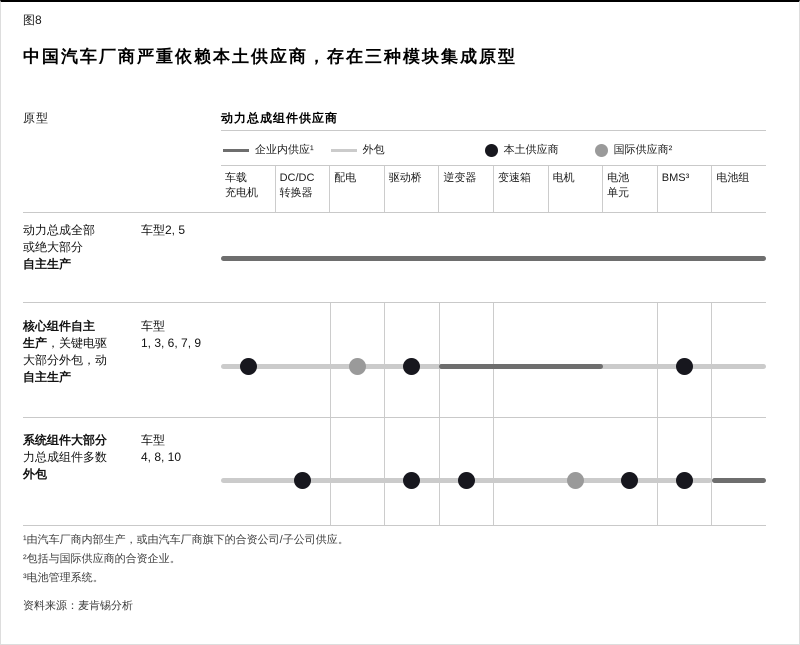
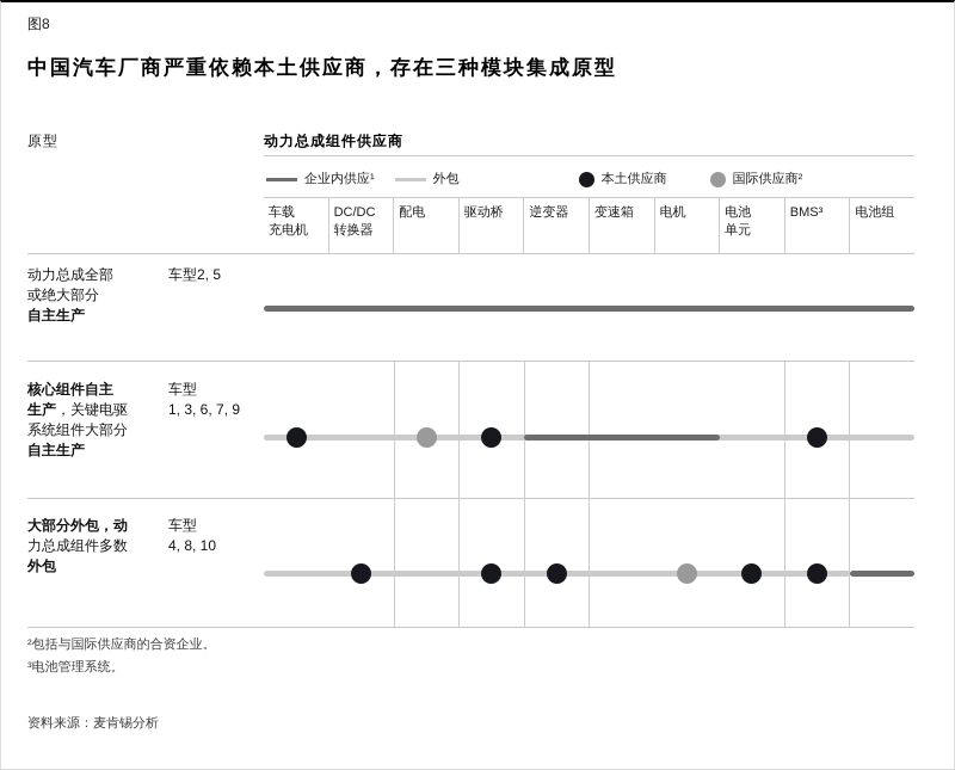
  图8
  中国汽车厂商严重依赖本土供应商，存在三种模块集成原型
  原型
  动力总成组件供应商
  企业内供应¹
  外包
  本土供应商
  国际供应商²
  车载
  充电机
  DC/DC
  转换器
  配电
  驱动桥
  逆变器
  变速箱
  电机
  电池
  单元
  BMS³
  电池组
  动力总成全部
  或绝大部分
  自主生产
  车型2, 5
  核心组件自主
  生产，关键电驱
- 大部分外包，动
+ 系统组件大部分
  自主生产
  车型
  1, 3, 6, 7, 9
- 系统组件大部分
+ 大部分外包，动
  力总成组件多数
  外包
  车型
  4, 8, 10
- ¹由汽车厂商内部生产，或由汽车厂商旗下的合资公司/子公司供应。
  ²包括与国际供应商的合资企业。
  ³电池管理系统。
  资料来源：麦肯锡分析
